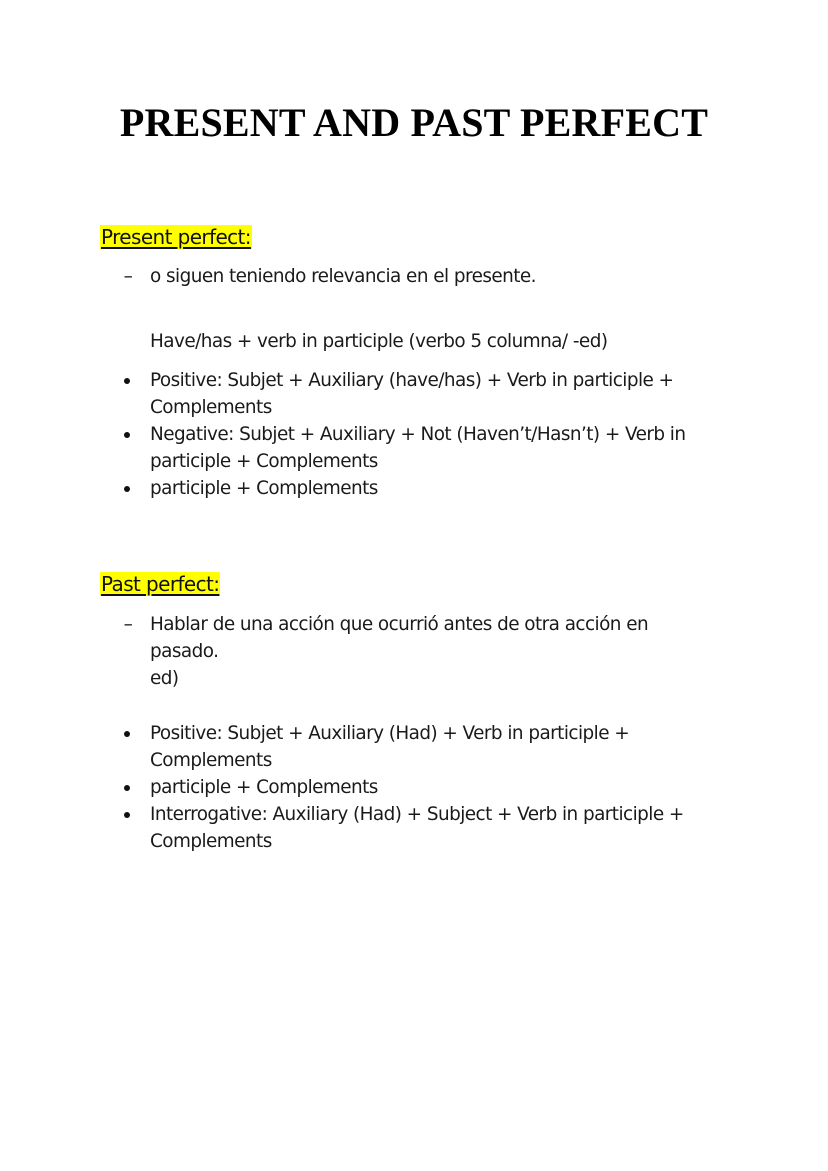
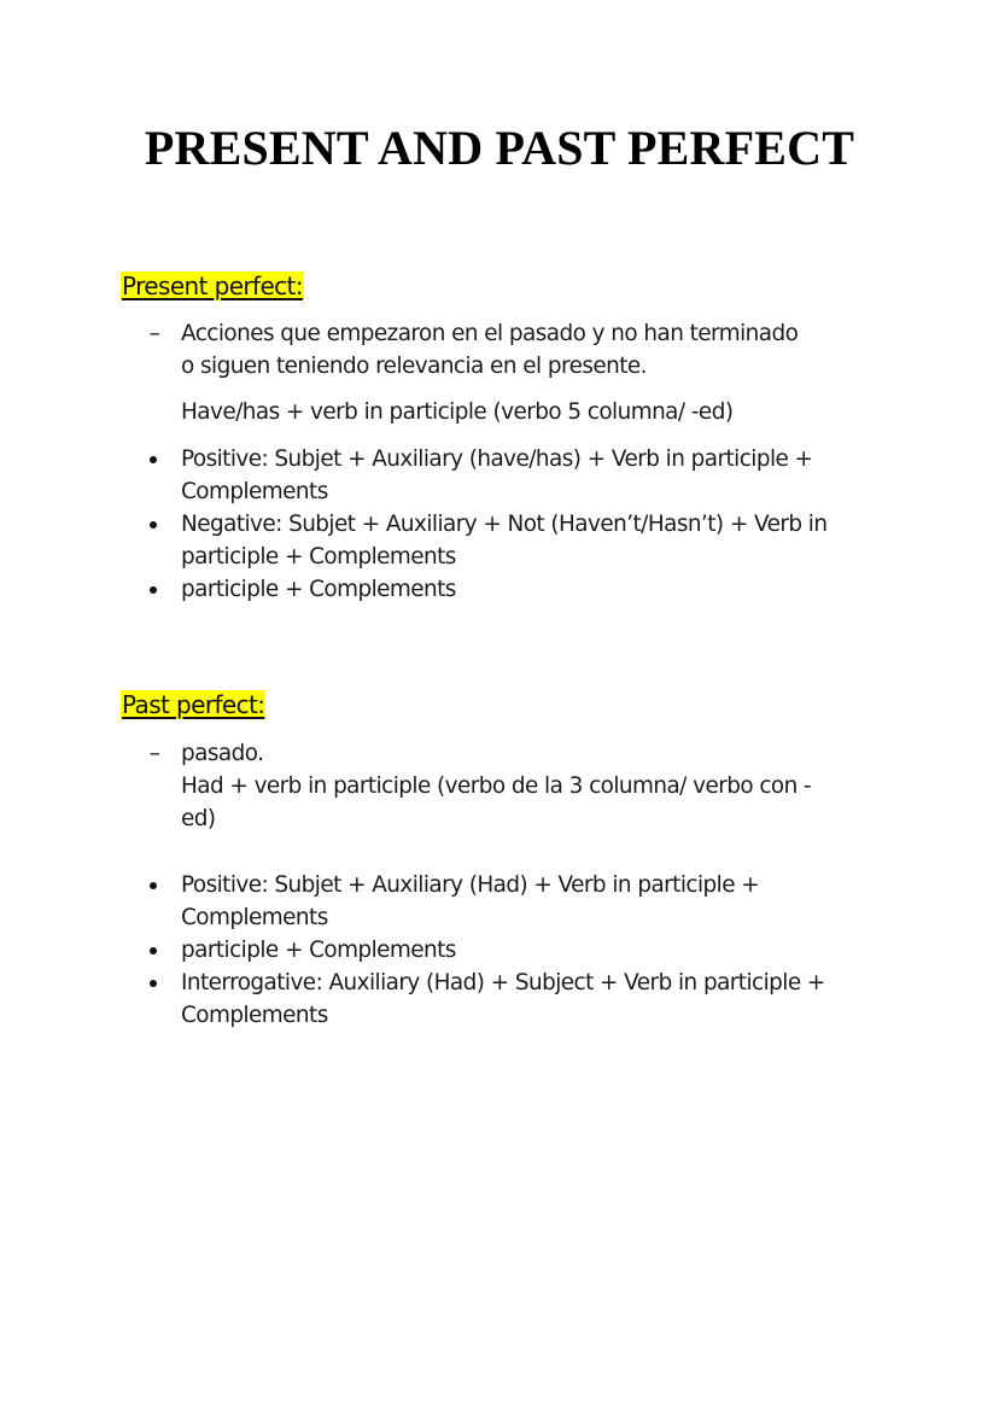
  PRESENT AND PAST PERFECT
  Present perfect:
  –
+ Acciones que empezaron en el pasado y no han terminado
  o siguen teniendo relevancia en el presente.
  Have/has + verb in participle (verbo 5 columna/ -ed)
  Positive: Subjet + Auxiliary (have/has) + Verb in participle +
  Complements
  Negative: Subjet + Auxiliary + Not (Haven’t/Hasn’t) + Verb in
  participle + Complements
  participle + Complements
  Past perfect:
  –
- Hablar de una acción que ocurrió antes de otra acción en
  pasado.
+ Had + verb in participle (verbo de la 3 columna/ verbo con -
  ed)
  Positive: Subjet + Auxiliary (Had) + Verb in participle +
  Complements
  participle + Complements
  Interrogative: Auxiliary (Had) + Subject + Verb in participle +
  Complements
